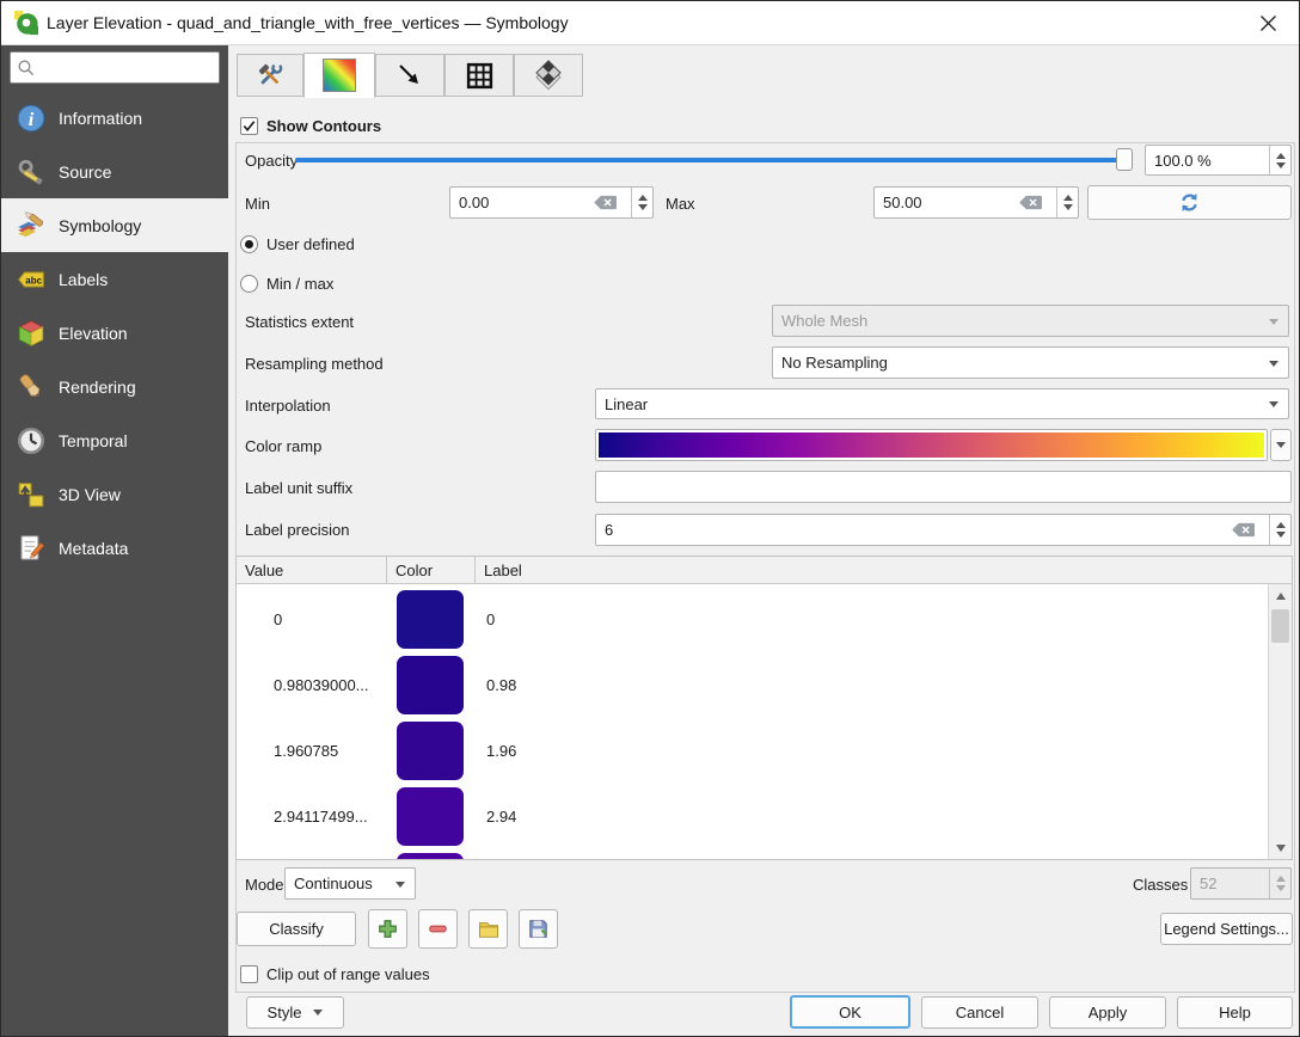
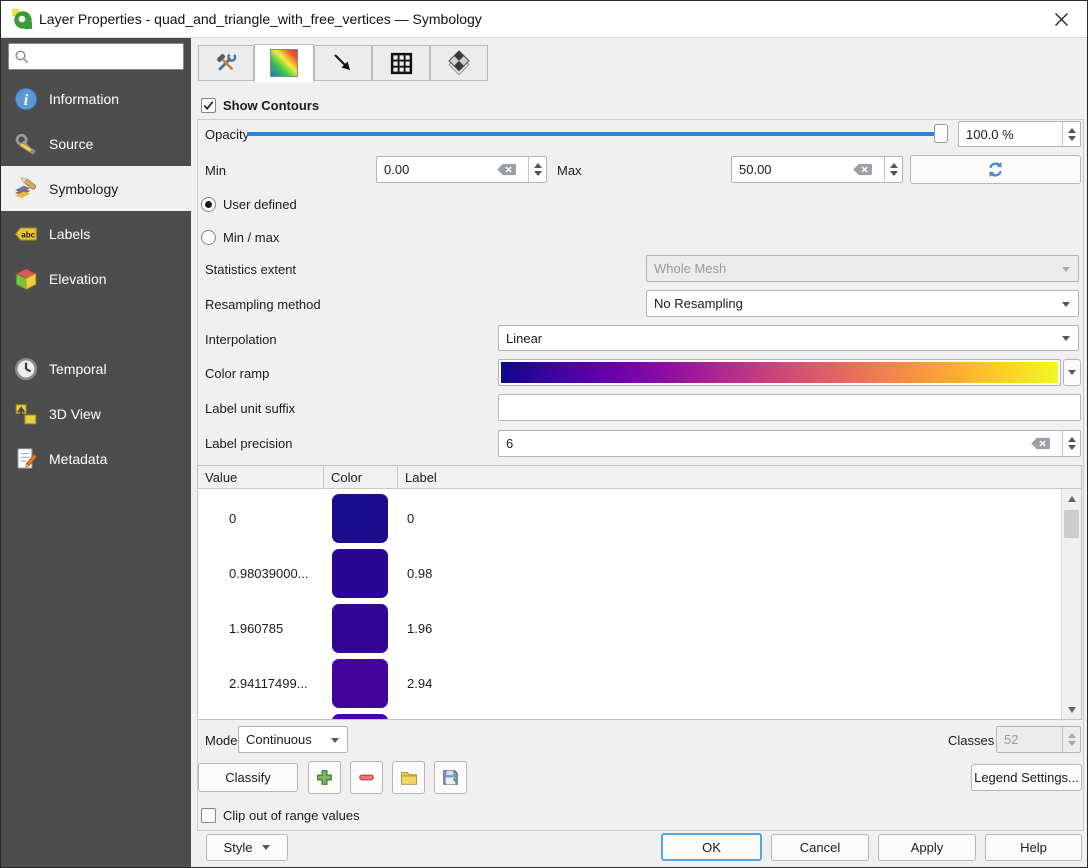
- Layer Elevation - quad_and_triangle_with_free_vertices — Symbology
+ Layer Properties - quad_and_triangle_with_free_vertices — Symbology
  i
  Information
  Source
  Symbology
  abc
  Labels
  Elevation
- Rendering
  Temporal
  3D View
  Metadata
  Show Contours
  Opacity
  100.0 %
  Min
  0.00
  Max
  50.00
  User defined
  Min / max
  Statistics extent
  Whole Mesh
  Resampling method
  No Resampling
  Interpolation
  Linear
  Color ramp
  Label unit suffix
  Label precision
  6
  Value
  Color
  Label
  0
  0
  0.98039000...
  0.98
  1.960785
  1.96
  2.94117499...
  2.94
  Mode
  Continuous
  Classes
  52
  Classify
  Legend Settings...
  Clip out of range values
  Style
  OK
  Cancel
  Apply
  Help
